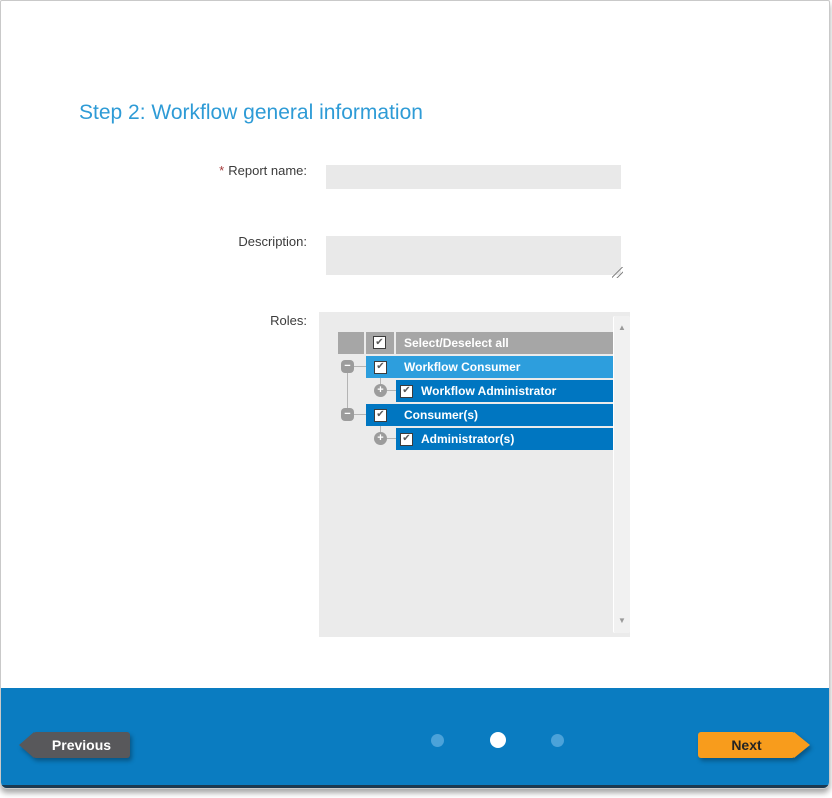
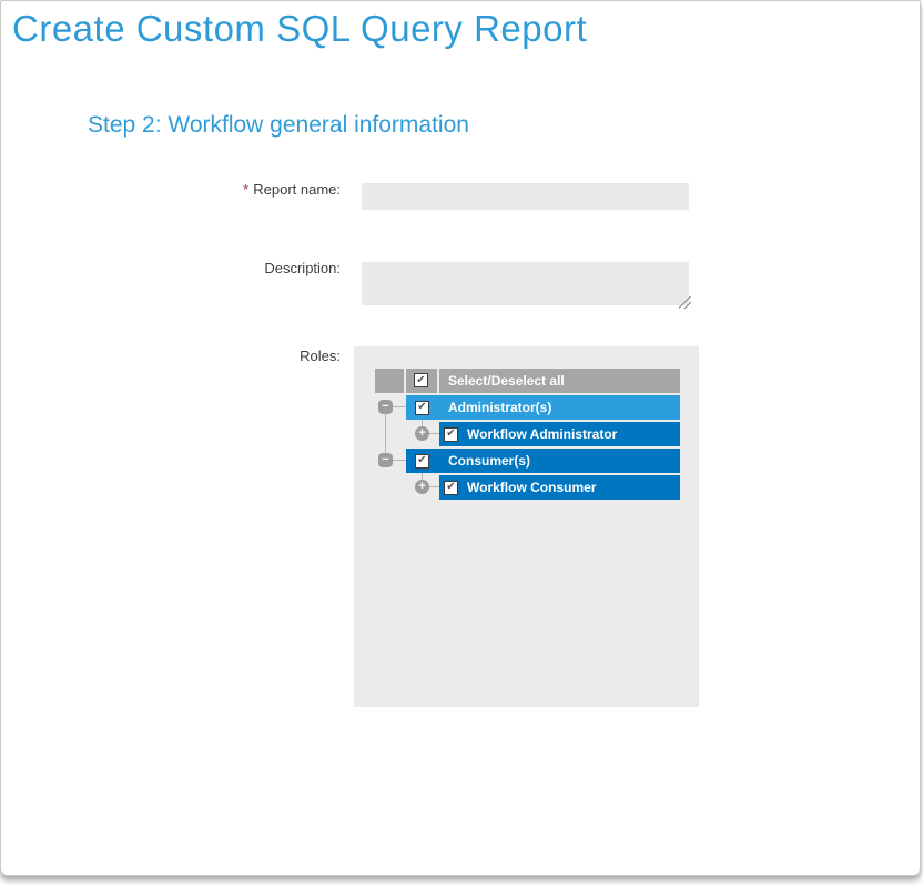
+ Create Custom SQL Query Report
  Step 2: Workflow general information
  * Report name:
  Description:
  Roles:
  Select/Deselect all
  ✔
  −
  +
  −
  +
  ✔
- Workflow Consumer
+ Administrator(s)
  ✔
  Workflow Administrator
  ✔
  Consumer(s)
  ✔
- Administrator(s)
+ Workflow Consumer
- ▲
- ▼
- Previous
- Next
